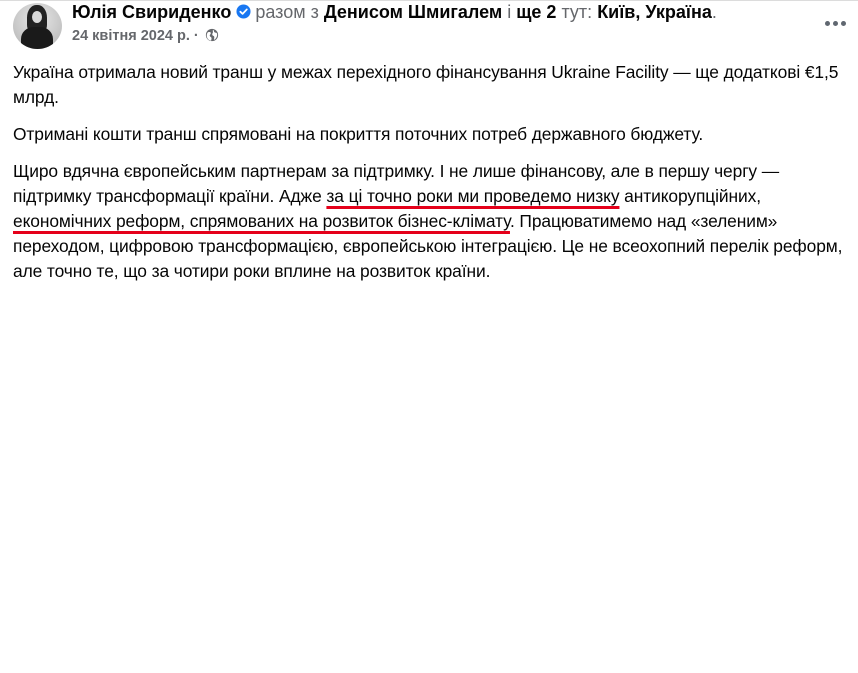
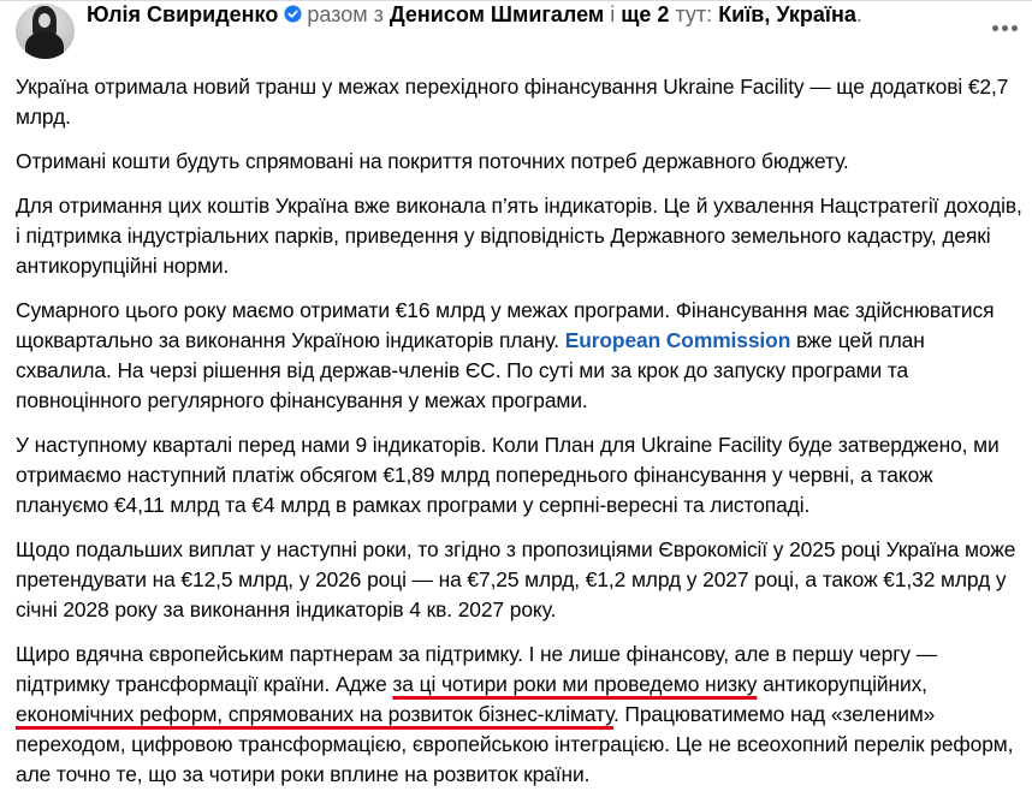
  Юлія Свириденко разом з Денисом Шмигалем і ще 2 тут: Київ, Україна.
- 24 квітня 2024 р. ·
- Україна отримала новий транш у межах перехідного фінансування Ukraine Facility — ще додаткові €1,5 млрд.
+ Україна отримала новий транш у межах перехідного фінансування Ukraine Facility — ще додаткові €2,7 млрд.
- Отримані кошти транш спрямовані на покриття поточних потреб державного бюджету.
+ Отримані кошти будуть спрямовані на покриття поточних потреб державного бюджету.
+ Для отримання цих коштів Україна вже виконала п’ять індикаторів. Це й ухвалення Нацстратегії доходів, і підтримка індустріальних парків, приведення у відповідність Державного земельного кадастру, деякі антикорупційні норми.
+ Сумарного цього року маємо отримати €16 млрд у межах програми. Фінансування має здійснюватися щоквартально за виконання Україною індикаторів плану. European Commission вже цей план схвалила. На черзі рішення від держав-членів ЄС. По суті ми за крок до запуску програми та повноцінного регулярного фінансування у межах програми.
+ У наступному кварталі перед нами 9 індикаторів. Коли План для Ukraine Facility буде затверджено, ми отримаємо наступний платіж обсягом €1,89 млрд попереднього фінансування у червні, а також плануємо €4,11 млрд та €4 млрд в рамках програми у серпні-вересні та листопаді.
+ Щодо подальших виплат у наступні роки, то згідно з пропозиціями Єврокомісії у 2025 році Україна може претендувати на €12,5 млрд, у 2026 році — на €7,25 млрд, €1,2 млрд у 2027 році, а також €1,32 млрд у січні 2028 року за виконання індикаторів 4 кв. 2027 року.
- Щиро вдячна європейським партнерам за підтримку. І не лише фінансову, але в першу чергу — підтримку трансформації країни. Адже за ці точно роки ми проведемо низку антикорупційних, економічних реформ, спрямованих на розвиток бізнес-клімату. Працюватимемо над «зеленим» переходом, цифровою трансформацією, європейською інтеграцією. Це не всеохопний перелік реформ, але точно те, що за чотири роки вплине на розвиток країни.
+ Щиро вдячна європейським партнерам за підтримку. І не лише фінансову, але в першу чергу — підтримку трансформації країни. Адже за ці чотири роки ми проведемо низку антикорупційних, економічних реформ, спрямованих на розвиток бізнес-клімату. Працюватимемо над «зеленим» переходом, цифровою трансформацією, європейською інтеграцією. Це не всеохопний перелік реформ, але точно те, що за чотири роки вплине на розвиток країни.
